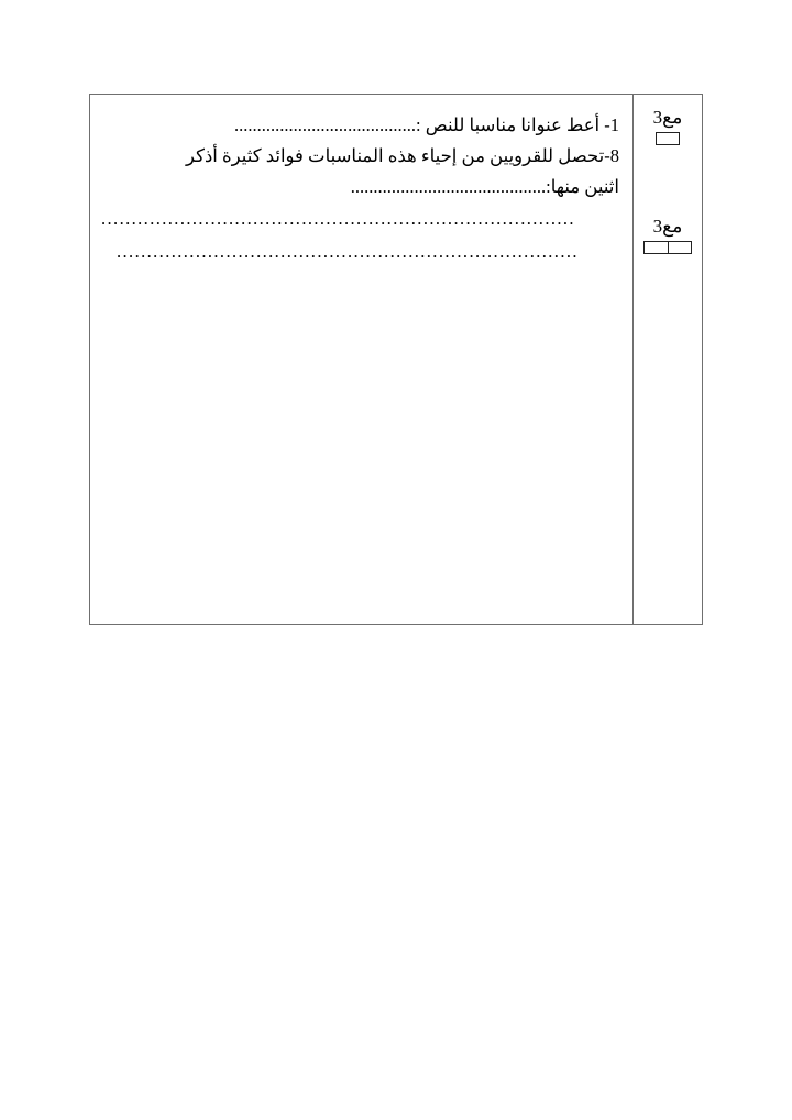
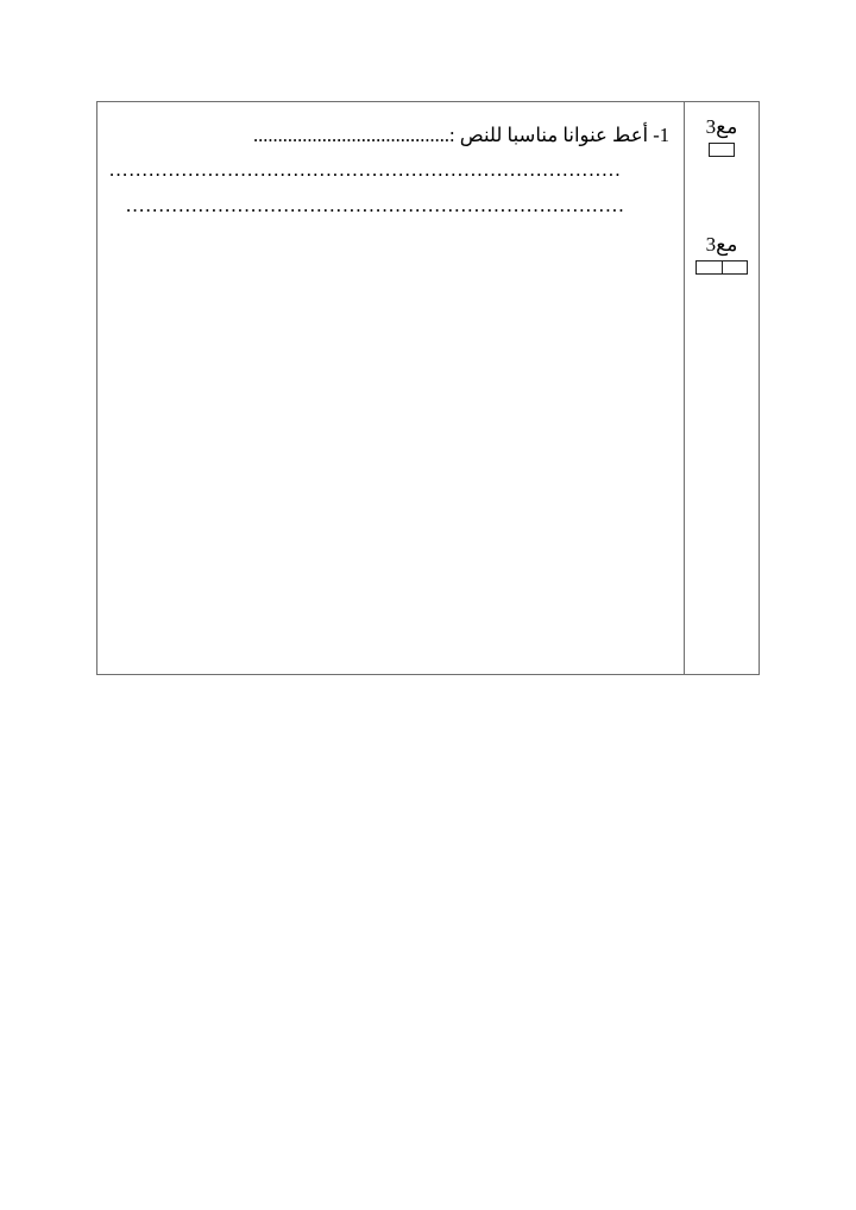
  مع3
  مع3
  1- أعط عنوانا مناسبا للنص :........................................
- 8-تحصل للقرويين من إحياء هذه المناسبات فوائد كثيرة أذكر
- اثنين منها:...........................................
  ..............................................................................
  ............................................................................
